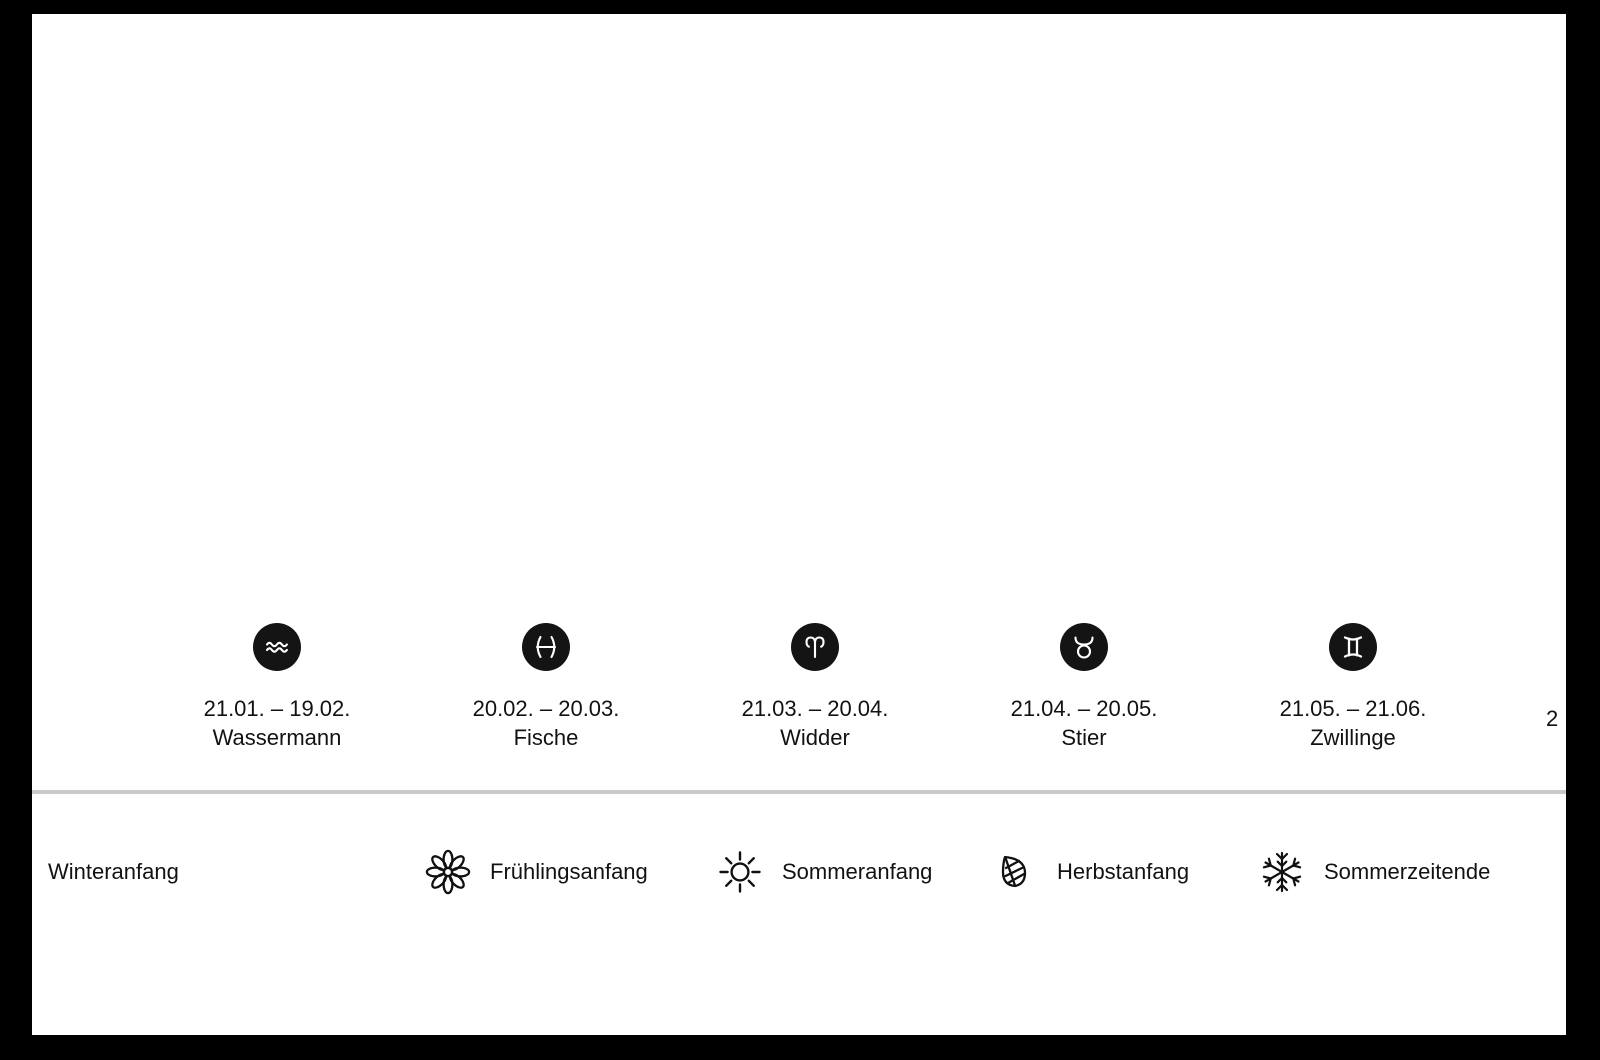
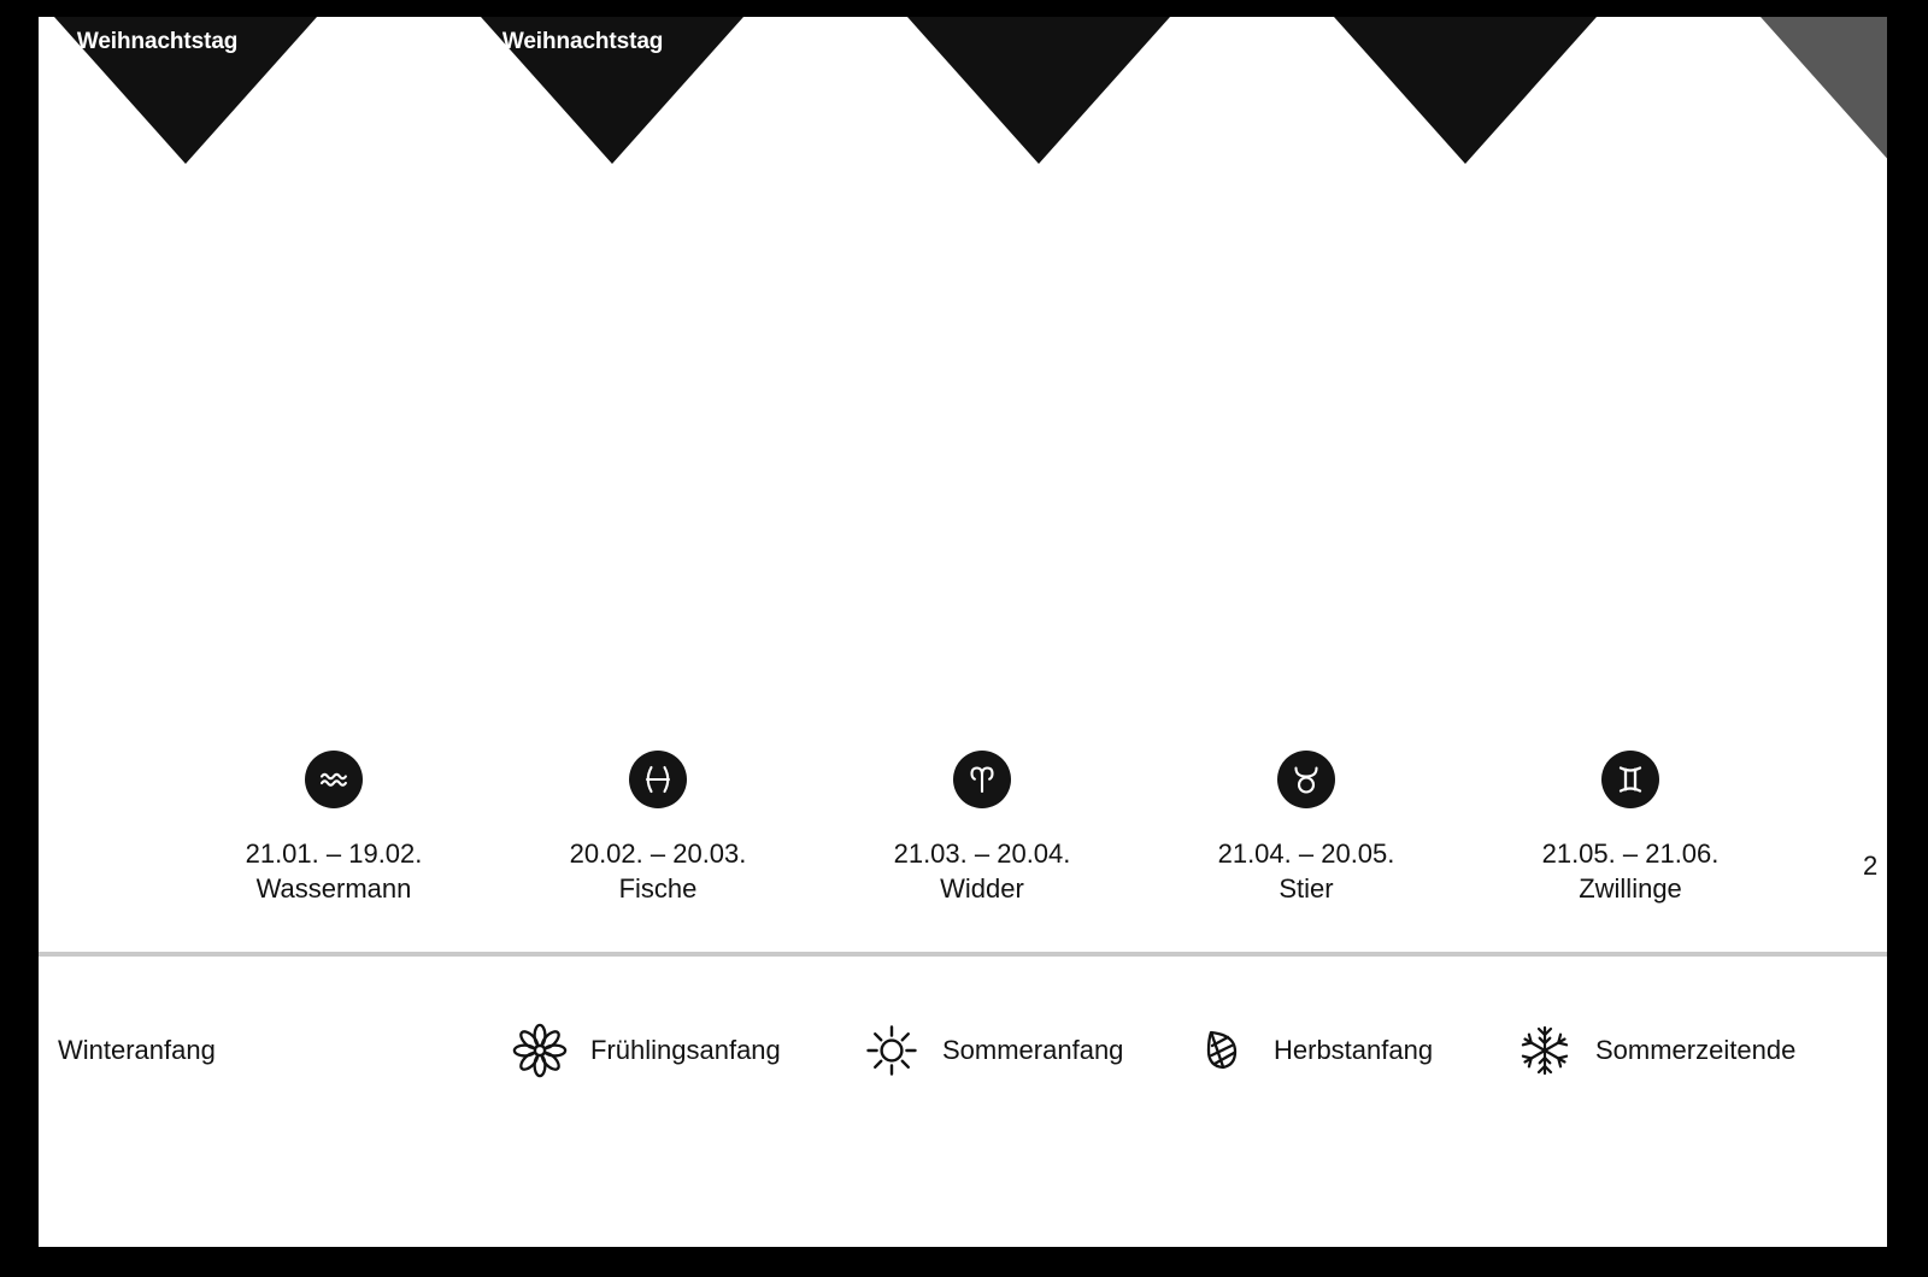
+ 1. Weihnachtstag
+ 2. Weihnachtstag
  21.01. – 19.02.
  Wassermann
  20.02. – 20.03.
  Fische
  21.03. – 20.04.
  Widder
  21.04. – 20.05.
  Stier
  21.05. – 21.06.
  Zwillinge
  2
  Winteranfang
  Frühlingsanfang
  Sommeranfang
  Herbstanfang
  Sommerzeitende
